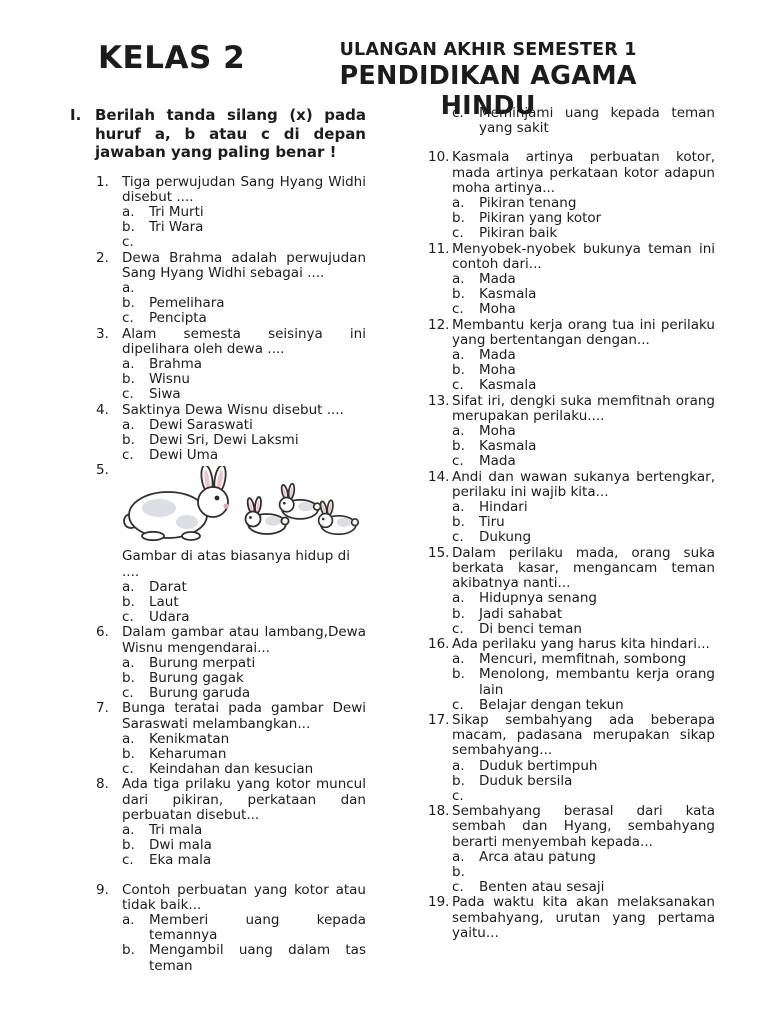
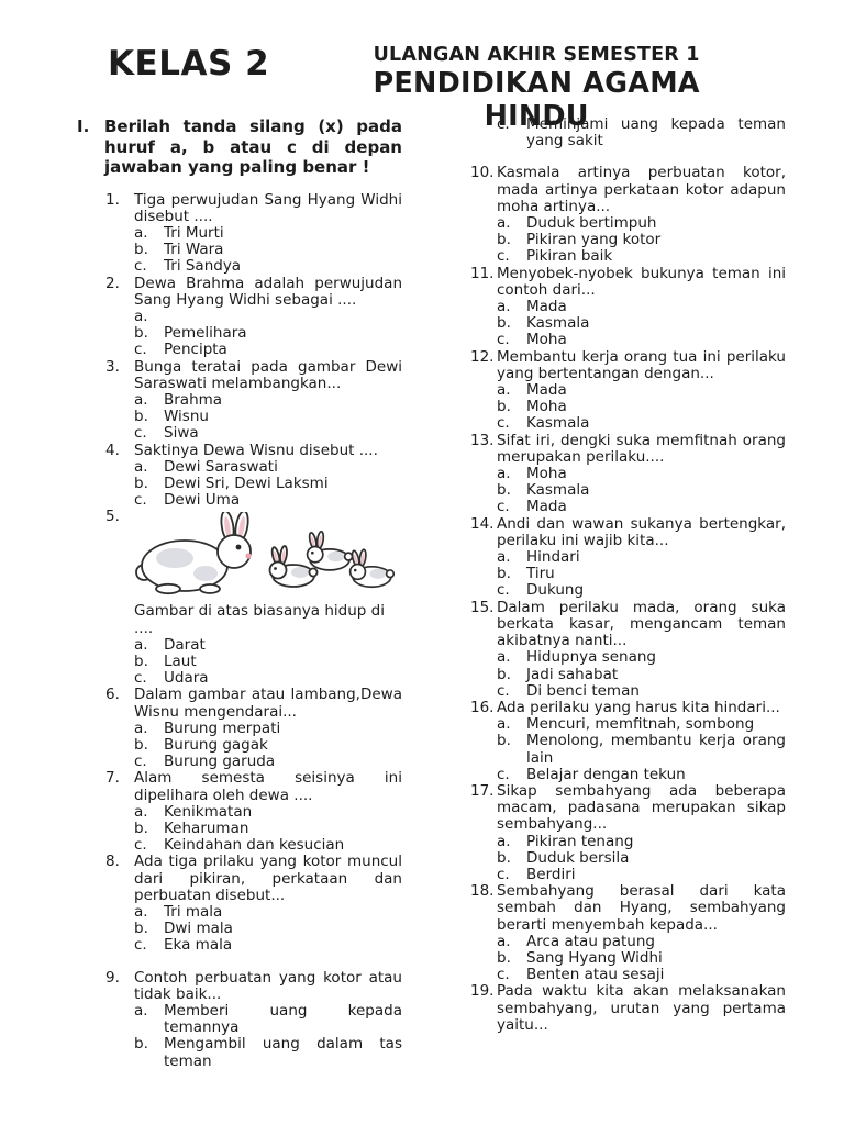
  KELAS 2
  ULANGAN AKHIR SEMESTER 1
  PENDIDIKAN AGAMA HINDU
  I.
  Berilah tanda silang (x) pada huruf a, b atau c di depan jawaban yang paling benar !
  1.
  Tiga perwujudan Sang Hyang Widhi disebut ....
  a.
  Tri Murti
  b.
  Tri Wara
  c.
+ Tri Sandya
  2.
  Dewa Brahma adalah perwujudan Sang Hyang Widhi sebagai ....
  a.
  b.
  Pemelihara
  c.
  Pencipta
  3.
- Alam semesta seisinya ini dipelihara oleh dewa ....
+ Bunga teratai pada gambar Dewi Saraswati melambangkan...
  a.
  Brahma
  b.
  Wisnu
  c.
  Siwa
  4.
  Saktinya Dewa Wisnu disebut ....
  a.
  Dewi Saraswati
  b.
  Dewi Sri, Dewi Laksmi
  c.
  Dewi Uma
  5.
  Gambar di atas biasanya hidup di
  ....
  a.
  Darat
  b.
  Laut
  c.
  Udara
  6.
  Dalam gambar atau lambang,Dewa Wisnu mengendarai...
  a.
  Burung merpati
  b.
  Burung gagak
  c.
  Burung garuda
  7.
- Bunga teratai pada gambar Dewi Saraswati melambangkan...
+ Alam semesta seisinya ini dipelihara oleh dewa ....
  a.
  Kenikmatan
  b.
  Keharuman
  c.
  Keindahan dan kesucian
  8.
  Ada tiga prilaku yang kotor muncul dari pikiran, perkataan dan perbuatan disebut...
  a.
  Tri mala
  b.
  Dwi mala
  c.
  Eka mala
  9.
  Contoh perbuatan yang kotor atau tidak baik...
  a.
  Memberi uang kepada temannya
  b.
  Mengambil uang dalam tas teman
  c.
  Meminjami uang kepada teman yang sakit
  10.
  Kasmala artinya perbuatan kotor, mada artinya perkataan kotor adapun moha artinya...
  a.
- Pikiran tenang
+ Duduk bertimpuh
  b.
  Pikiran yang kotor
  c.
  Pikiran baik
  11.
  Menyobek-nyobek bukunya teman ini contoh dari...
  a.
  Mada
  b.
  Kasmala
  c.
  Moha
  12.
  Membantu kerja orang tua ini perilaku yang bertentangan dengan...
  a.
  Mada
  b.
  Moha
  c.
  Kasmala
  13.
  Sifat iri, dengki suka memfitnah orang merupakan perilaku....
  a.
  Moha
  b.
  Kasmala
  c.
  Mada
  14.
  Andi dan wawan sukanya bertengkar, perilaku ini wajib kita...
  a.
  Hindari
  b.
  Tiru
  c.
  Dukung
  15.
  Dalam perilaku mada, orang suka berkata kasar, mengancam teman akibatnya nanti...
  a.
  Hidupnya senang
  b.
  Jadi sahabat
  c.
  Di benci teman
  16.
  Ada perilaku yang harus kita hindari...
  a.
  Mencuri, memfitnah, sombong
  b.
  Menolong, membantu kerja orang lain
  c.
  Belajar dengan tekun
  17.
  Sikap sembahyang ada beberapa macam, padasana merupakan sikap sembahyang...
  a.
- Duduk bertimpuh
+ Pikiran tenang
  b.
  Duduk bersila
  c.
+ Berdiri
  18.
  Sembahyang berasal dari kata sembah dan Hyang, sembahyang berarti menyembah kepada...
  a.
  Arca atau patung
  b.
+ Sang Hyang Widhi
  c.
  Benten atau sesaji
  19.
  Pada waktu kita akan melaksanakan sembahyang, urutan yang pertama yaitu...
